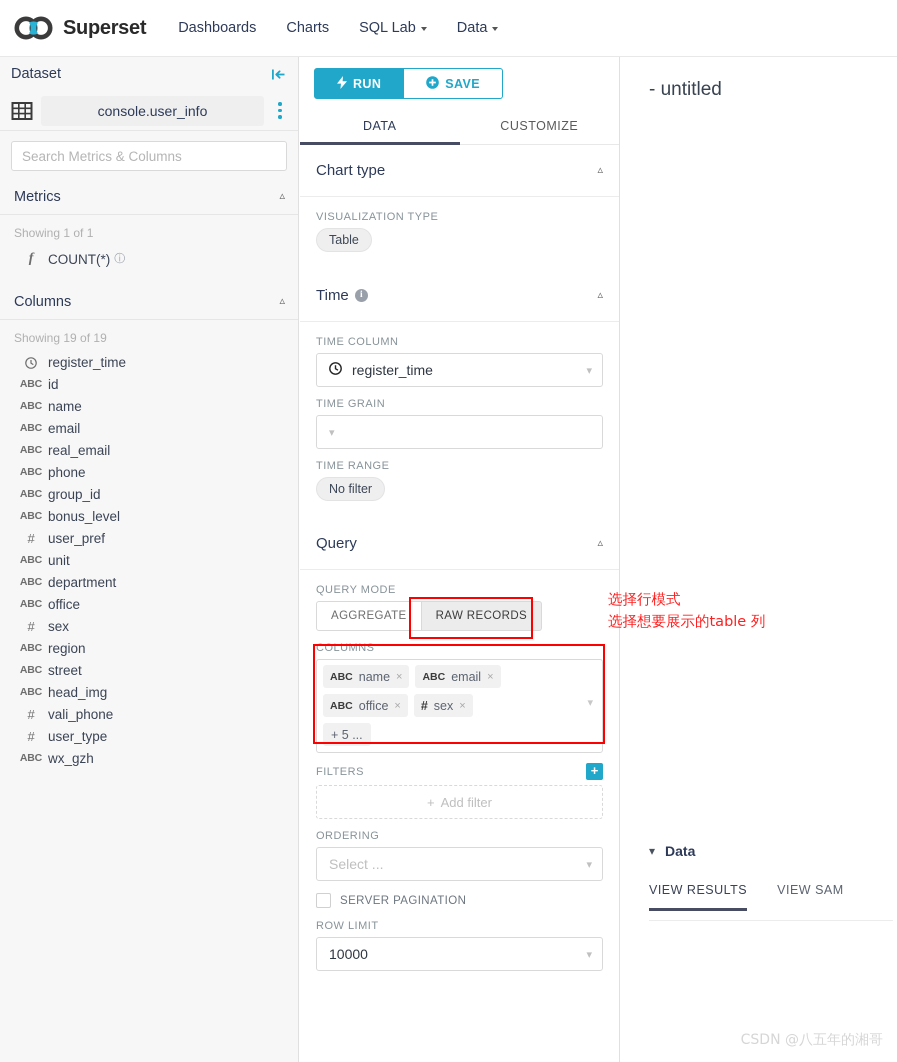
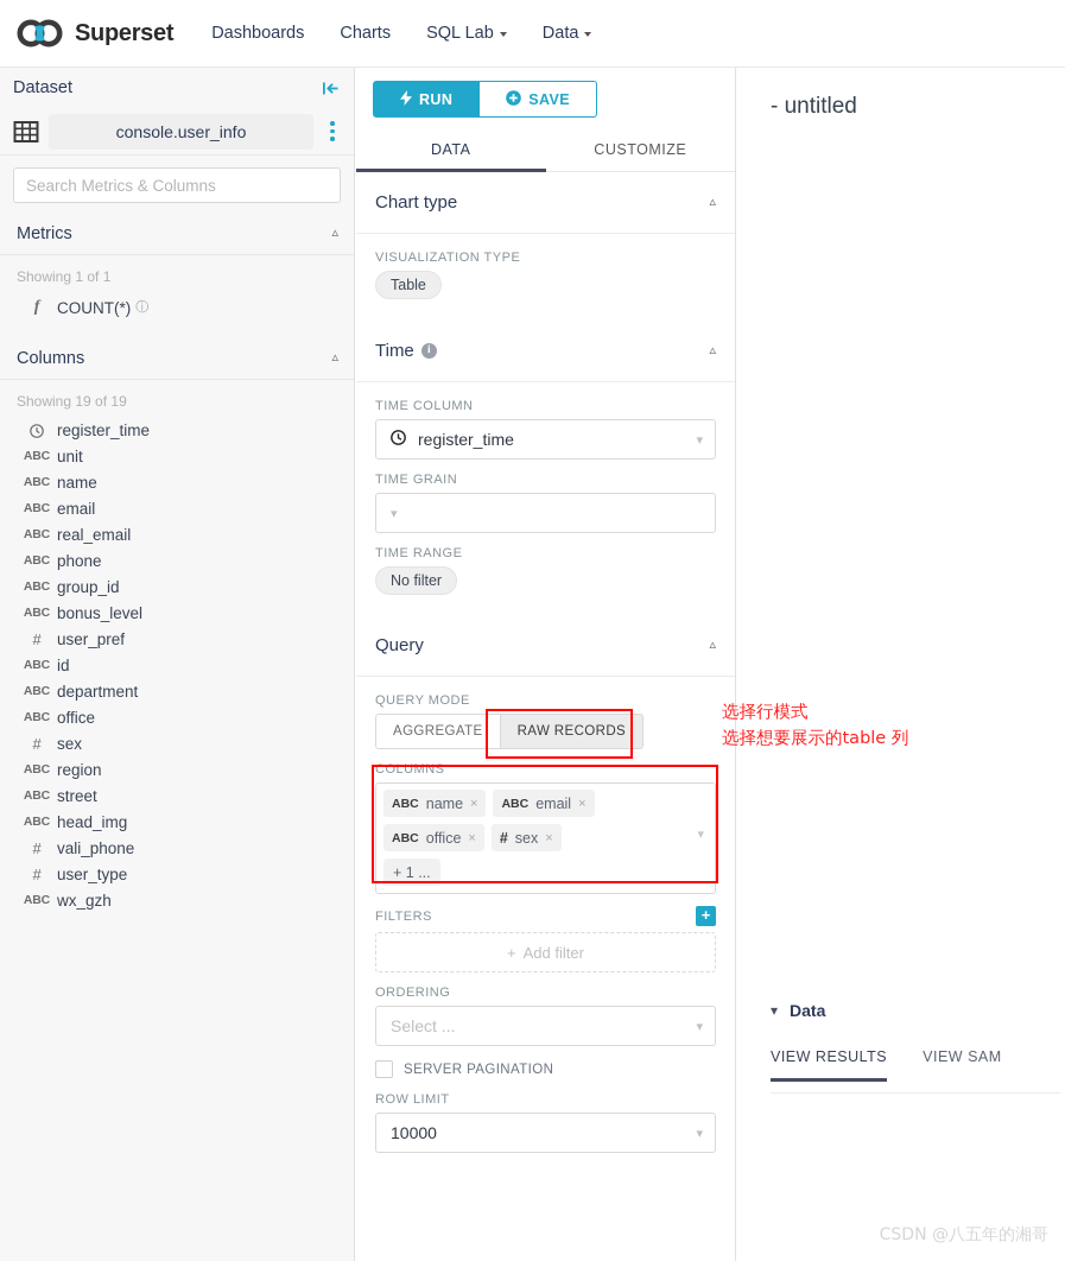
  Superset
  Dashboards
  Charts
  SQL Lab
  Data
  Dataset
  console.user_info
  Search Metrics & Columns
  Metrics
  ▵
  Showing 1 of 1
  f
  COUNT(*)
  ⓘ
  Columns
  ▵
  Showing 19 of 19
  register_time
  ABC
- id
+ unit
  ABC
  name
  ABC
  email
  ABC
  real_email
  ABC
  phone
  ABC
  group_id
  ABC
  bonus_level
  #
  user_pref
  ABC
- unit
+ id
  ABC
  department
  ABC
  office
  #
  sex
  ABC
  region
  ABC
  street
  ABC
  head_img
  #
  vali_phone
  #
  user_type
  ABC
  wx_gzh
  RUN
  SAVE
  DATA
  CUSTOMIZE
  Chart type
  ▵
  VISUALIZATION TYPE
  Table
  Time
  i
  ▵
  TIME COLUMN
  register_time
  ▾
  TIME GRAIN
  ▾
  TIME RANGE
  No filter
  Query
  ▵
  QUERY MODE
  AGGREGATE
  RAW RECORDS
  COLUMNS
  ABC
  name
  ×
  ABC
  email
  ×
  ABC
  office
  ×
  #
  sex
  ×
- + 5 ...
+ + 1 ...
  ▾
  FILTERS
  +
  +
  Add filter
  ORDERING
  Select ...
  ▾
  SERVER PAGINATION
  ROW LIMIT
  10000
  ▾
  选择行模式
  选择想要展示的table 列
  - untitled
  ▾
  Data
  VIEW RESULTS
  VIEW SAM
  CSDN @八五年的湘哥
